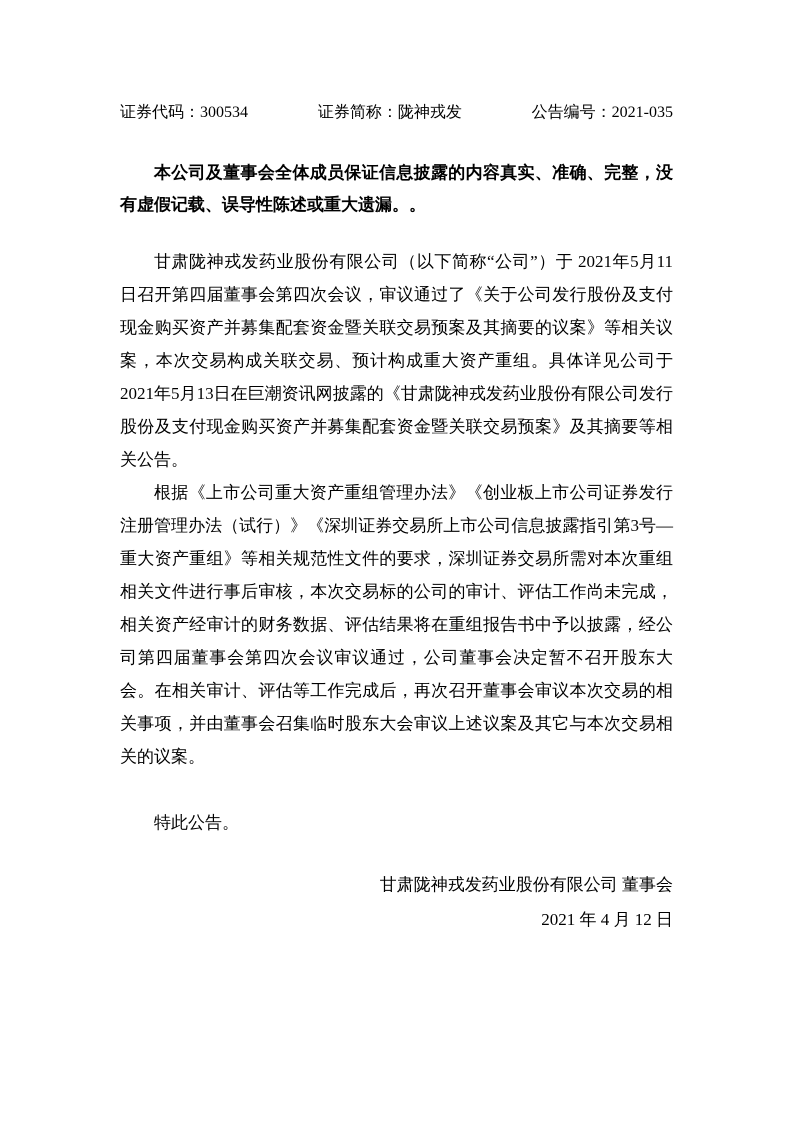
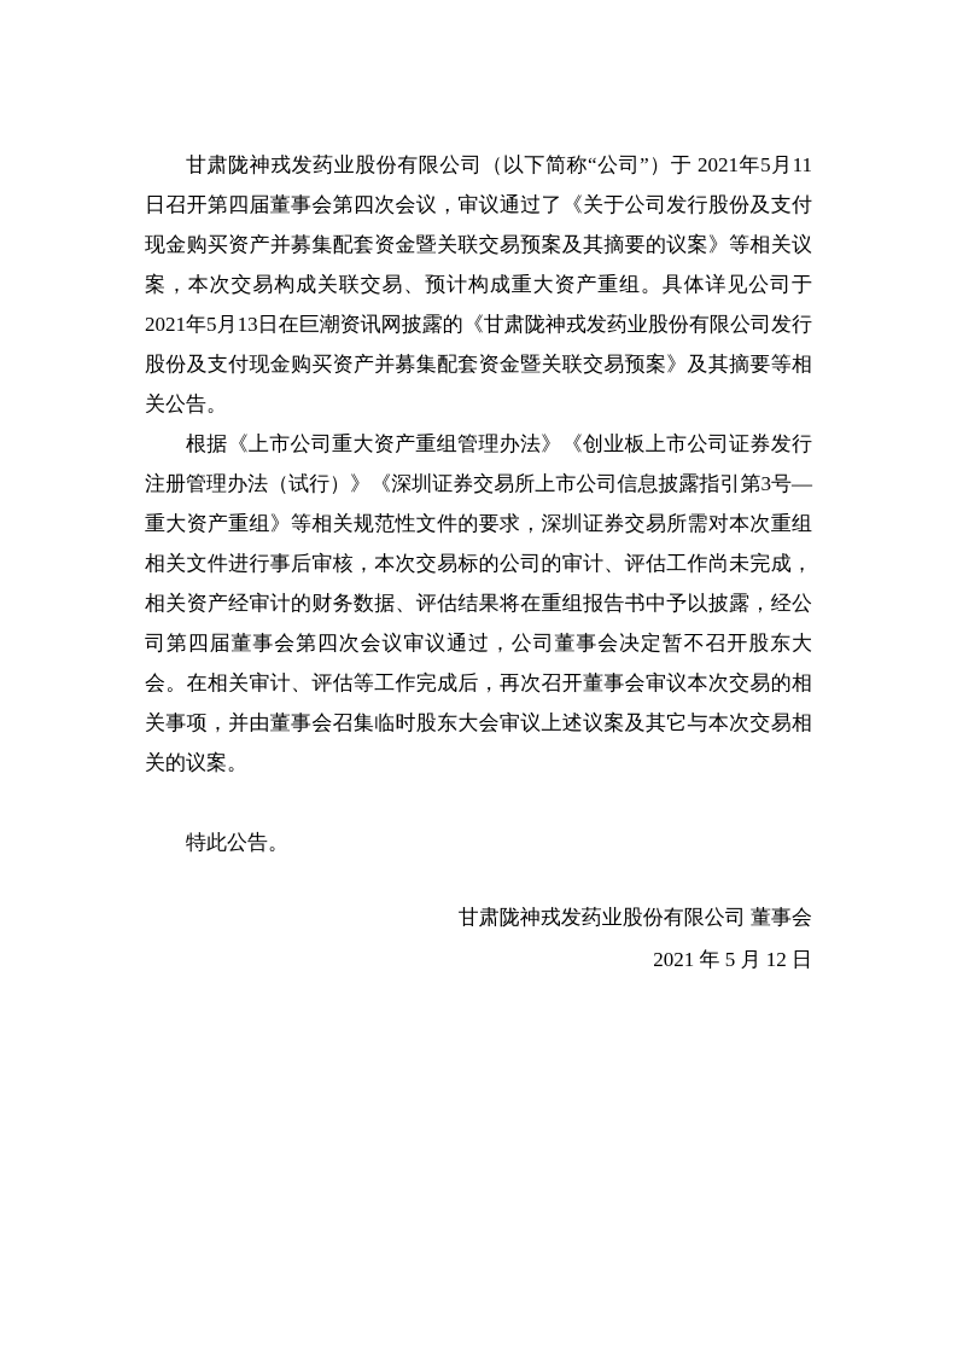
- 证券代码：300534
- 证券简称：陇神戎发
- 公告编号：2021-035
- 本公司及董事会全体成员保证信息披露的内容真实、准确、完整，没有虚假记载、误导性陈述或重大遗漏。。
  甘肃陇神戎发药业股份有限公司（以下简称“公司”）于 2021年5月11日召开第四届董事会第四次会议，审议通过了《关于公司发行股份及支付现金购买资产并募集配套资金暨关联交易预案及其摘要的议案》等相关议案，本次交易构成关联交易、预计构成重大资产重组。具体详见公司于2021年5月13日在巨潮资讯网披露的《甘肃陇神戎发药业股份有限公司发行股份及支付现金购买资产并募集配套资金暨关联交易预案》及其摘要等相关公告。
  根据《上市公司重大资产重组管理办法》《创业板上市公司证券发行注册管理办法（试行）》《深圳证券交易所上市公司信息披露指引第3号—重大资产重组》等相关规范性文件的要求，深圳证券交易所需对本次重组相关文件进行事后审核，本次交易标的公司的审计、评估工作尚未完成，相关资产经审计的财务数据、评估结果将在重组报告书中予以披露，经公司第四届董事会第四次会议审议通过，公司董事会决定暂不召开股东大会。在相关审计、评估等工作完成后，再次召开董事会审议本次交易的相关事项，并由董事会召集临时股东大会审议上述议案及其它与本次交易相关的议案。
  特此公告。
  甘肃陇神戎发药业股份有限公司 董事会
- 2021 年 4 月 12 日
+ 2021 年 5 月 12 日
